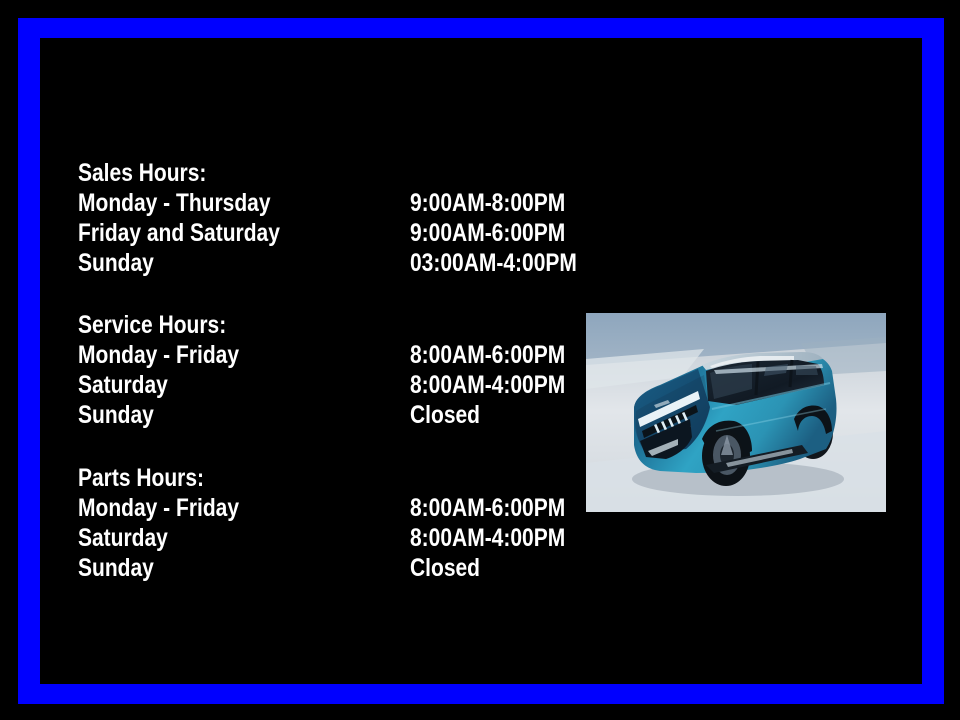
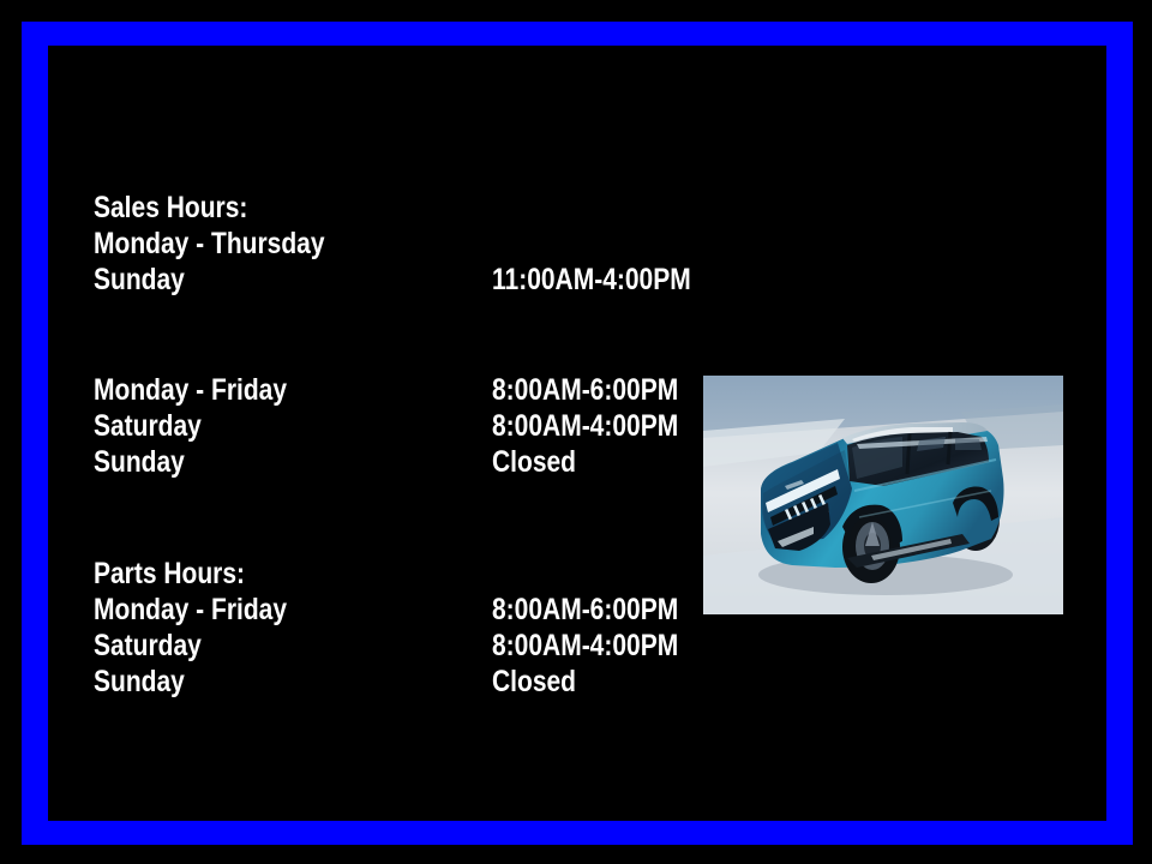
  Sales Hours:
  Monday - Thursday
- 9:00AM-8:00PM
- Friday and Saturday
- 9:00AM-6:00PM
  Sunday
- 03:00AM-4:00PM
+ 11:00AM-4:00PM
- Service Hours:
  Monday - Friday
  8:00AM-6:00PM
  Saturday
  8:00AM-4:00PM
  Sunday
  Closed
  Parts Hours:
  Monday - Friday
  8:00AM-6:00PM
  Saturday
  8:00AM-4:00PM
  Sunday
  Closed
